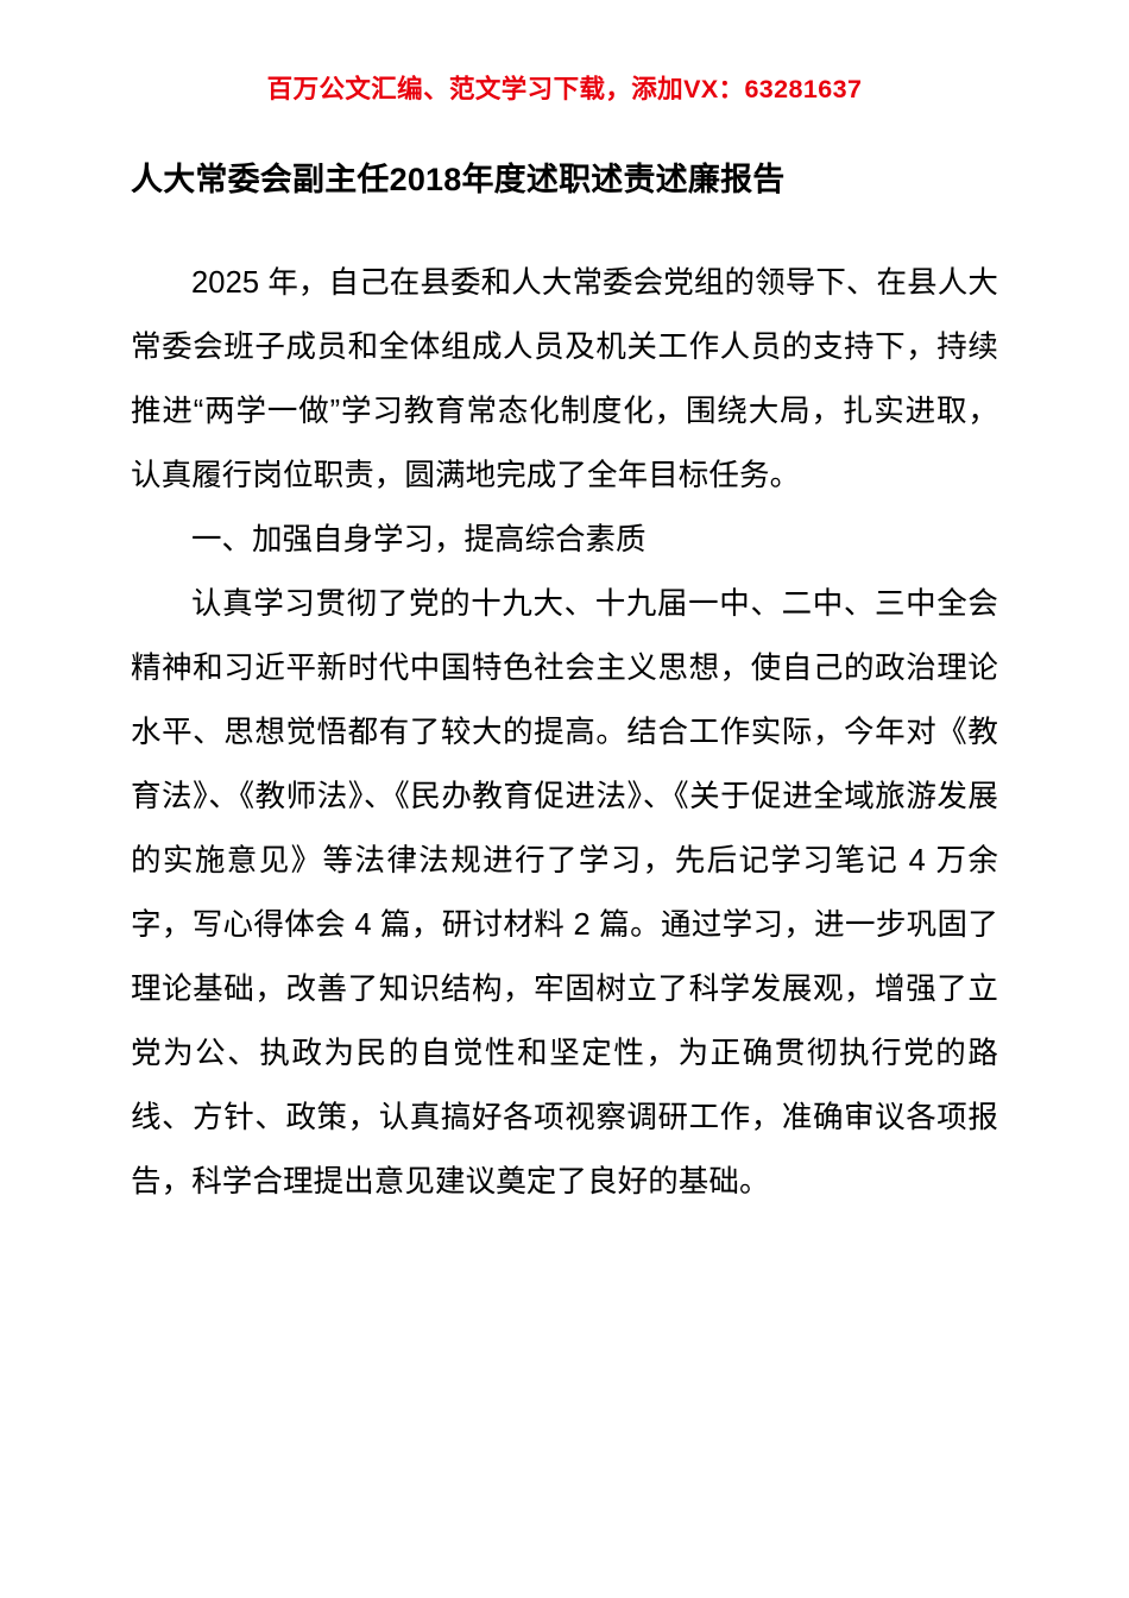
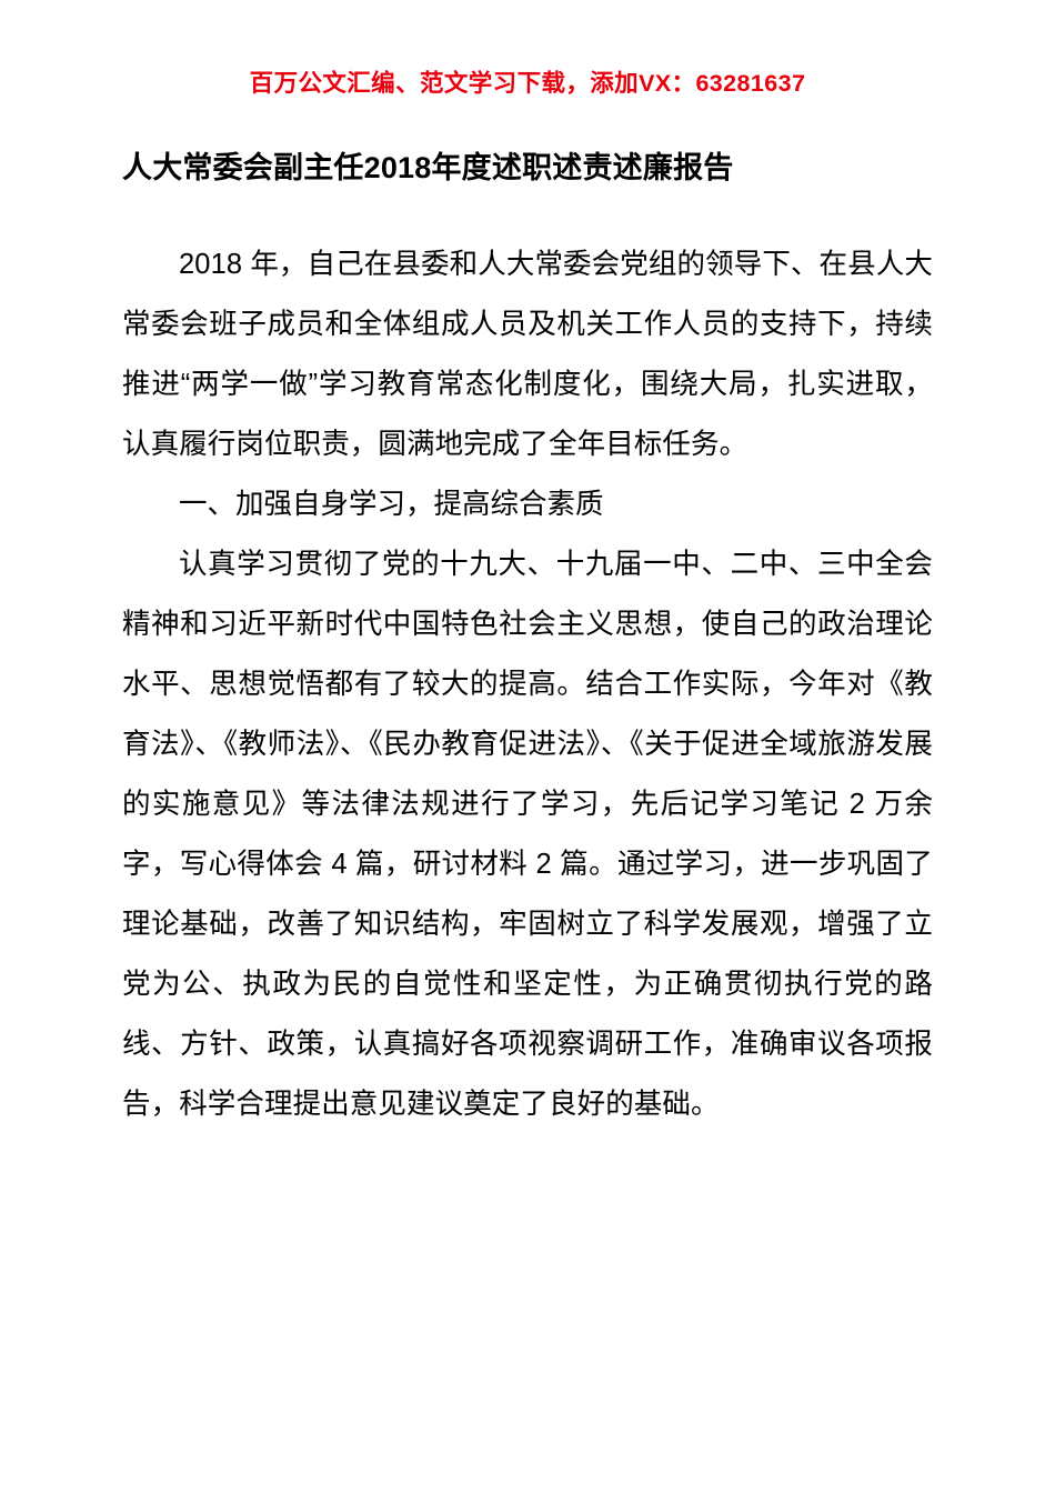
  百万公文汇编、范文学习下载，添加VX：63281637
  人大常委会副主任2018年度述职述责述廉报告
- 2025 年，自己在县委和人大常委会党组的领导下、在县人大常委会班子成员和全体组成人员及机关工作人员的支持下，持续推进“两学一做”学习教育常态化制度化，围绕大局，扎实进取，认真履行岗位职责，圆满地完成了全年目标任务。
+ 2018 年，自己在县委和人大常委会党组的领导下、在县人大常委会班子成员和全体组成人员及机关工作人员的支持下，持续推进“两学一做”学习教育常态化制度化，围绕大局，扎实进取，认真履行岗位职责，圆满地完成了全年目标任务。
  一、加强自身学习，提高综合素质
- 认真学习贯彻了党的十九大、十九届一中、二中、三中全会精神和习近平新时代中国特色社会主义思想，使自己的政治理论水平、思想觉悟都有了较大的提高。结合工作实际，今年对《教育法》、《教师法》、《民办教育促进法》、《关于促进全域旅游发展的实施意见》等法律法规进行了学习，先后记学习笔记 4 万余字，写心得体会 4 篇，研讨材料 2 篇。通过学习，进一步巩固了理论基础，改善了知识结构，牢固树立了科学发展观，增强了立党为公、执政为民的自觉性和坚定性，为正确贯彻执行党的路线、方针、政策，认真搞好各项视察调研工作，准确审议各项报告，科学合理提出意见建议奠定了良好的基础。
+ 认真学习贯彻了党的十九大、十九届一中、二中、三中全会精神和习近平新时代中国特色社会主义思想，使自己的政治理论水平、思想觉悟都有了较大的提高。结合工作实际，今年对《教育法》、《教师法》、《民办教育促进法》、《关于促进全域旅游发展的实施意见》等法律法规进行了学习，先后记学习笔记 2 万余字，写心得体会 4 篇，研讨材料 2 篇。通过学习，进一步巩固了理论基础，改善了知识结构，牢固树立了科学发展观，增强了立党为公、执政为民的自觉性和坚定性，为正确贯彻执行党的路线、方针、政策，认真搞好各项视察调研工作，准确审议各项报告，科学合理提出意见建议奠定了良好的基础。
